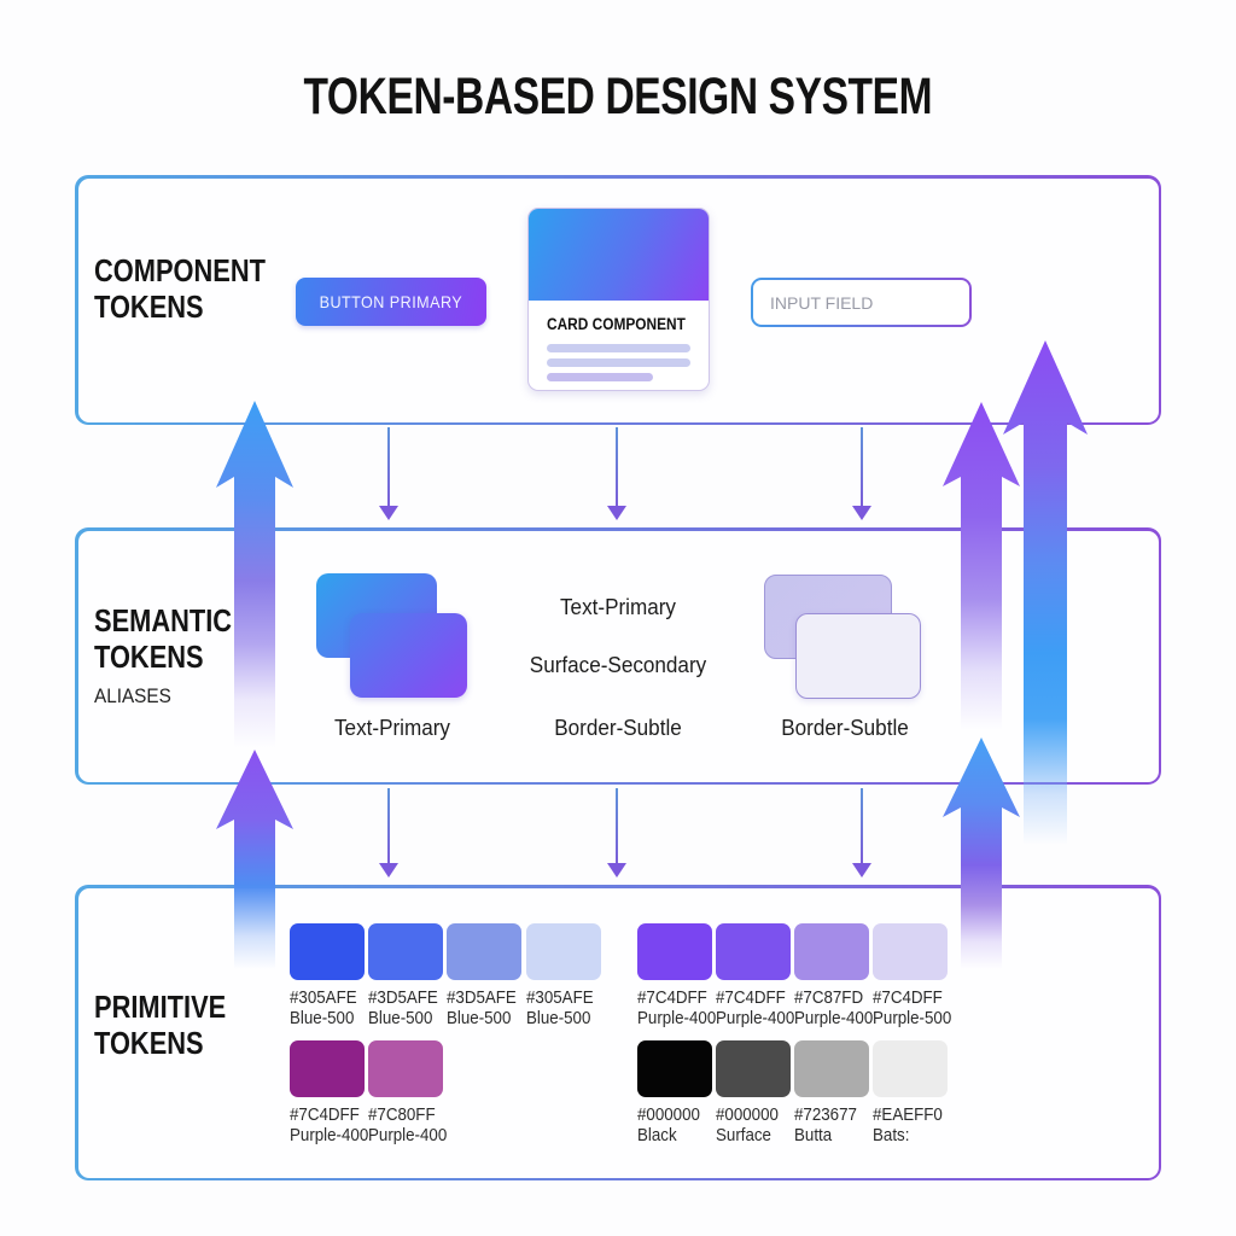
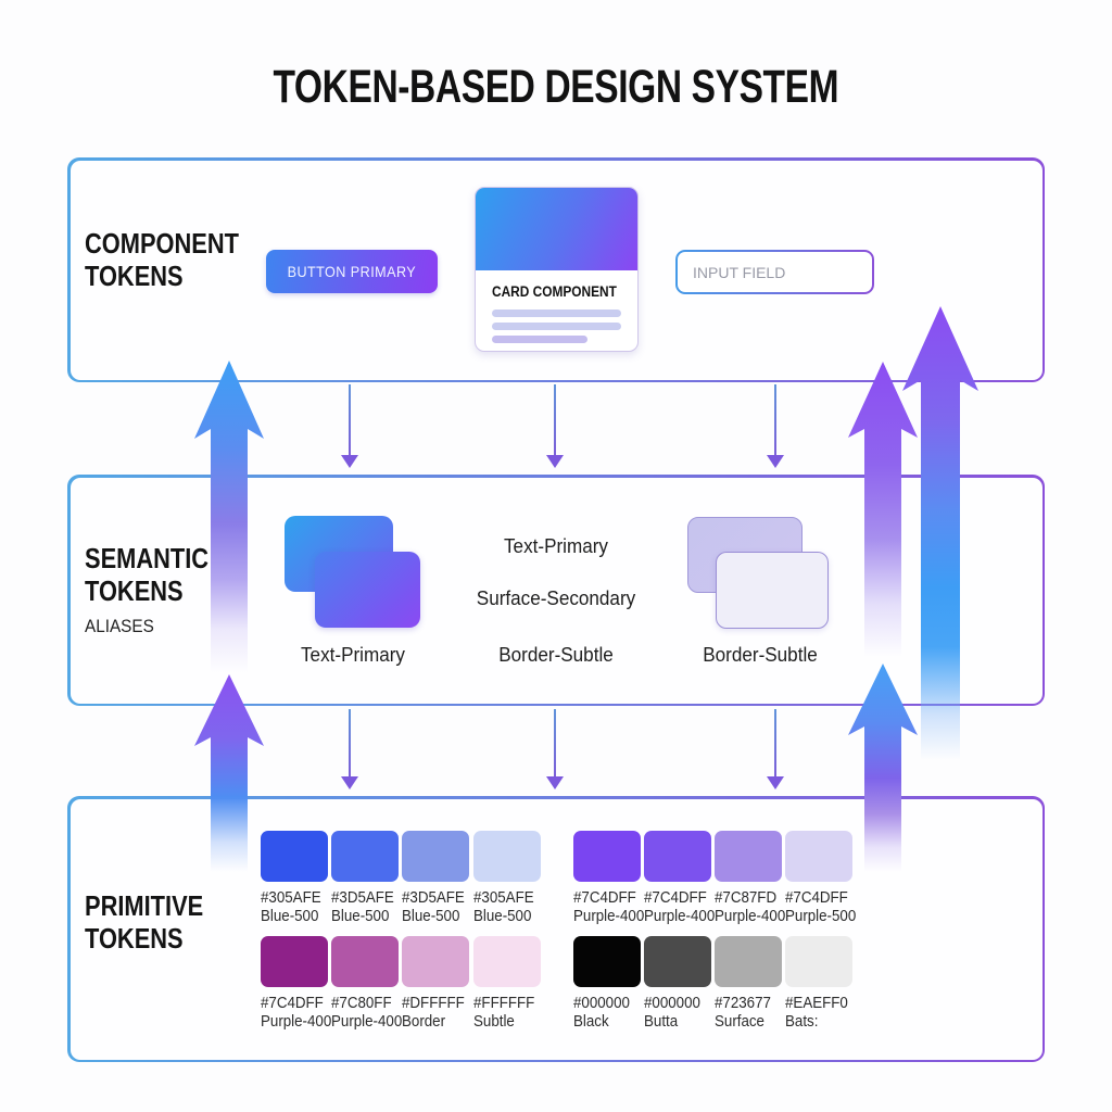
  TOKEN-BASED DESIGN SYSTEM
  COMPONENT
  TOKENS
  BUTTON PRIMARY
  CARD COMPONENT
  INPUT FIELD
  SEMANTIC
  TOKENS
  ALIASES
  Text-Primary
  Text-Primary
  Surface-Secondary
  Border-Subtle
  Border-Subtle
  PRIMITIVE
  TOKENS
  #305AFE
  Blue-500
  #3D5AFE
  Blue-500
  #3D5AFE
  Blue-500
  #305AFE
  Blue-500
  #7C4DFF
  Purple-400
  #7C4DFF
  Purple-400
  #7C87FD
  Purple-400
  #7C4DFF
  Purple-500
  #7C4DFF
  Purple-400
  #7C80FF
  Purple-400
+ #DFFFFF
+ Border
+ #FFFFFF
+ Subtle
  #000000
  Black
  #000000
- Surface
+ Butta
  #723677
- Butta
+ Surface
  #EAEFF0
  Bats:
